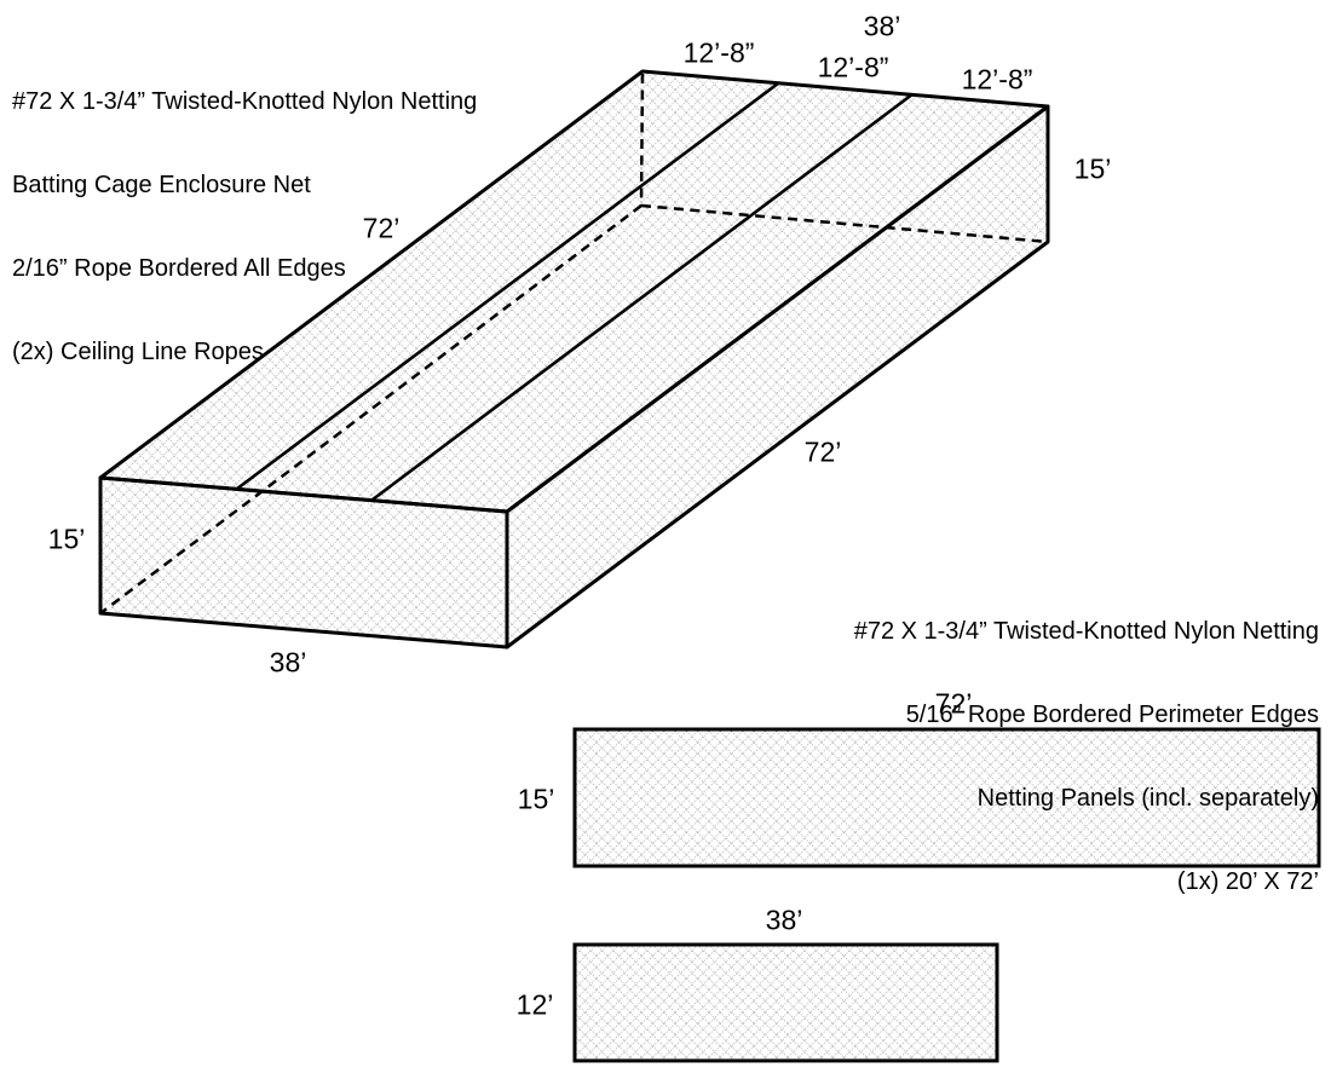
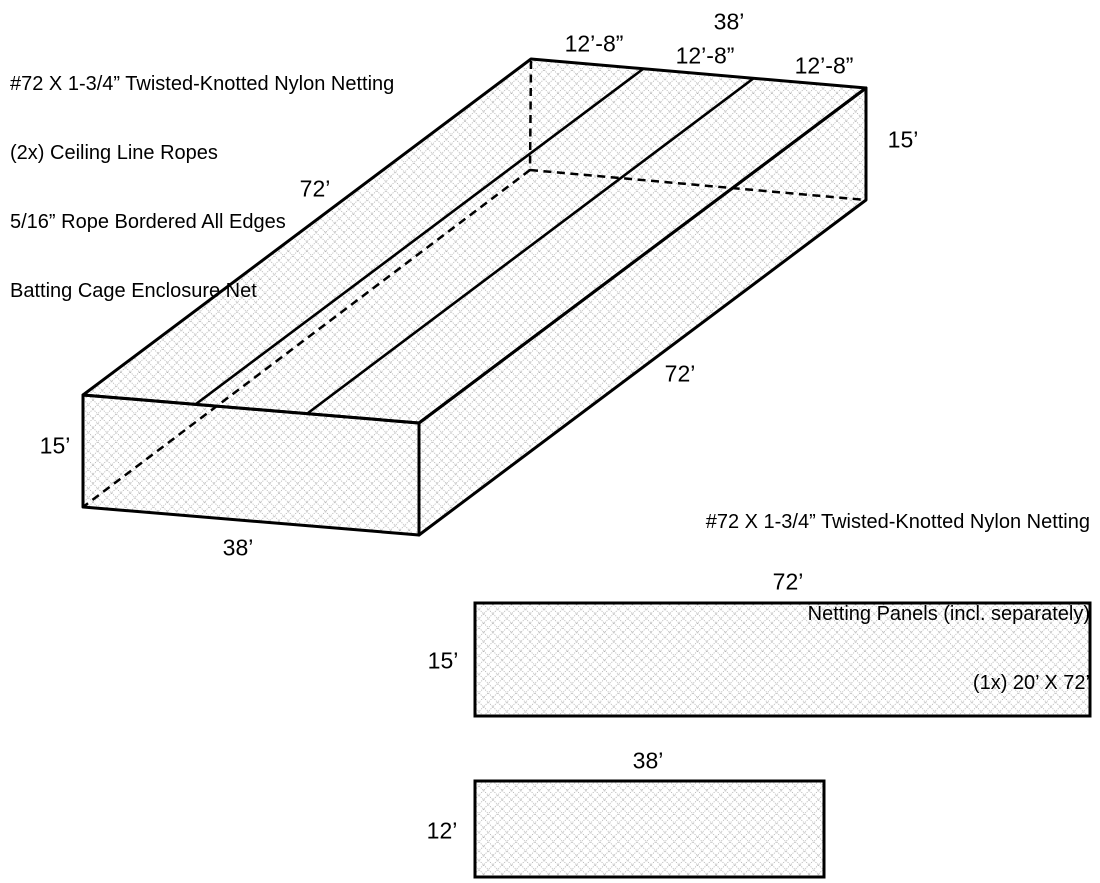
  #72 X 1-3/4” Twisted-Knotted Nylon Netting
- Batting Cage Enclosure Net
+ (2x) Ceiling Line Ropes
- 2/16” Rope Bordered All Edges
+ 5/16” Rope Bordered All Edges
- (2x) Ceiling Line Ropes
+ Batting Cage Enclosure Net
  #72 X 1-3/4” Twisted-Knotted Nylon Netting
- 5/16” Rope Bordered Perimeter Edges
  Netting Panels (incl. separately)
  (1x) 20’ X 72’
  38’
  12’-8”
  12’-8”
  12’-8”
  15’
  72’
  72’
  15’
  38’
  72’
  15’
  38’
  12’
